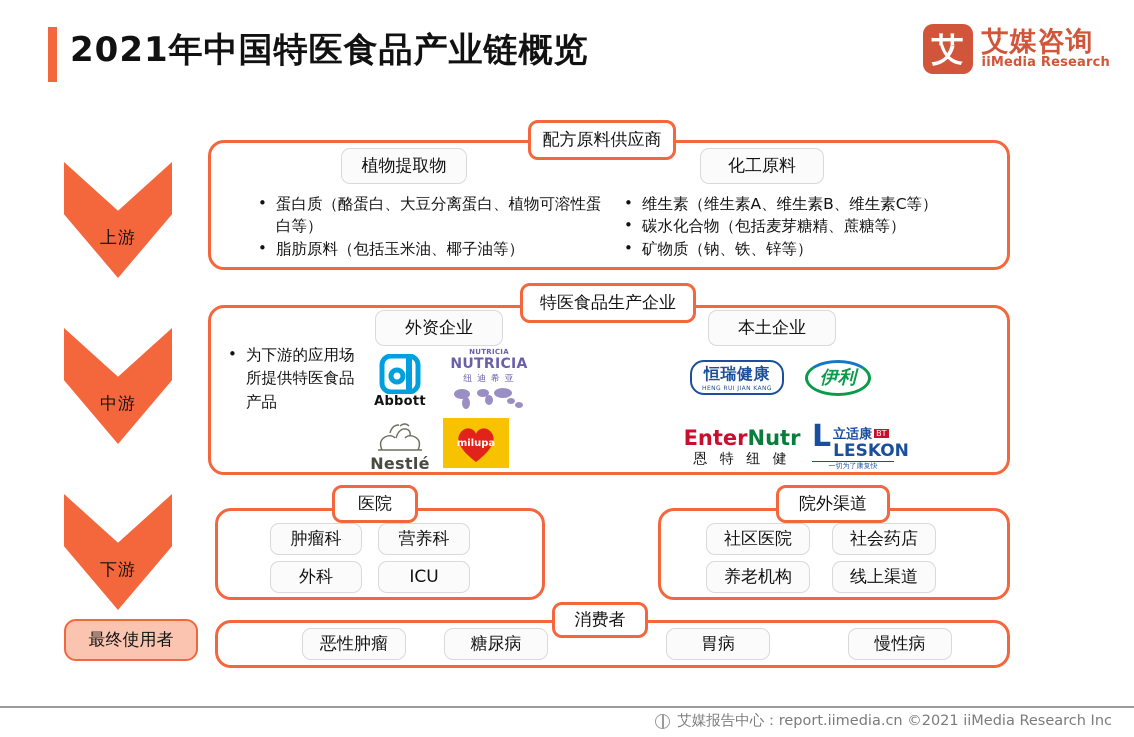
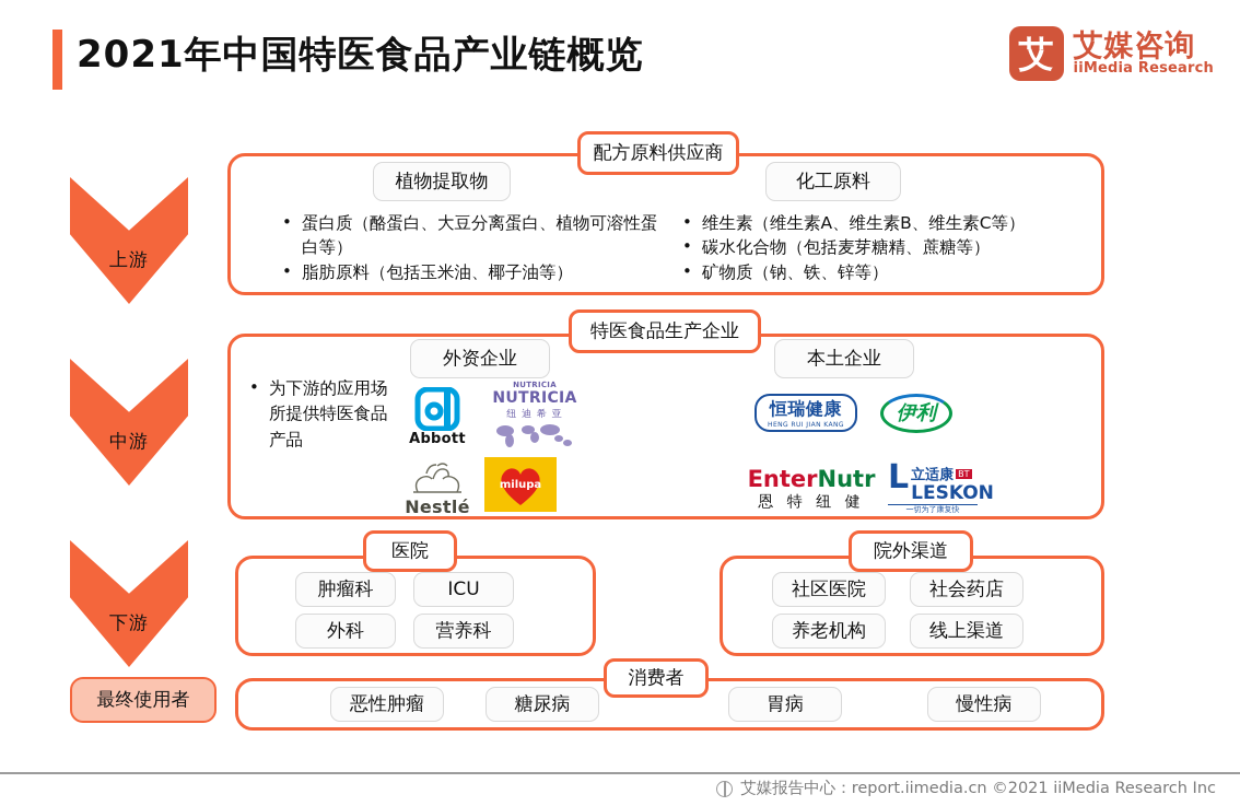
  2021年中国特医食品产业链概览
  艾
  艾媒咨询
  iiMedia Research
  上游
  中游
  下游
  最终使用者
  配方原料供应商
  植物提取物
  化工原料
  •
  蛋白质（酪蛋白、大豆分离蛋白、植物可溶性蛋白等）
  •
  脂肪原料（包括玉米油、椰子油等）
  •
  维生素（维生素A、维生素B、维生素C等）
  •
  碳水化合物（包括麦芽糖精、蔗糖等）
  •
  矿物质（钠、铁、锌等）
  特医食品生产企业
  外资企业
  本土企业
  •
  为下游的应用场所提供特医食品产品
  Abbott
  NUTRICIA
  NUTRICIA
  纽 迪 希 亚
  Nestlé
  milupa
  恒瑞健康
  伊利
  EnterNutr
  恩 特 纽 健
  L
  立适康
  BT
  LESKON
  一切为了康复快
  医院
  肿瘤科
- 营养科
+ ICU
  外科
- ICU
+ 营养科
  院外渠道
  社区医院
  社会药店
  养老机构
  线上渠道
  消费者
  恶性肿瘤
  糖尿病
  胃病
  慢性病
  艾媒报告中心：report.iimedia.cn ©2021 iiMedia Research Inc
